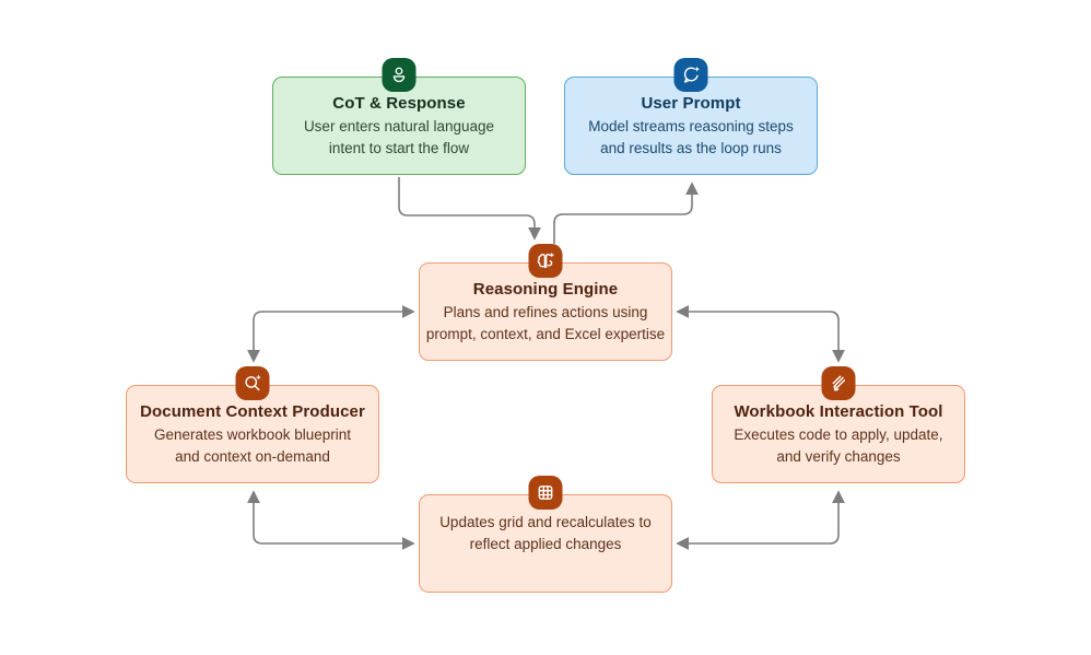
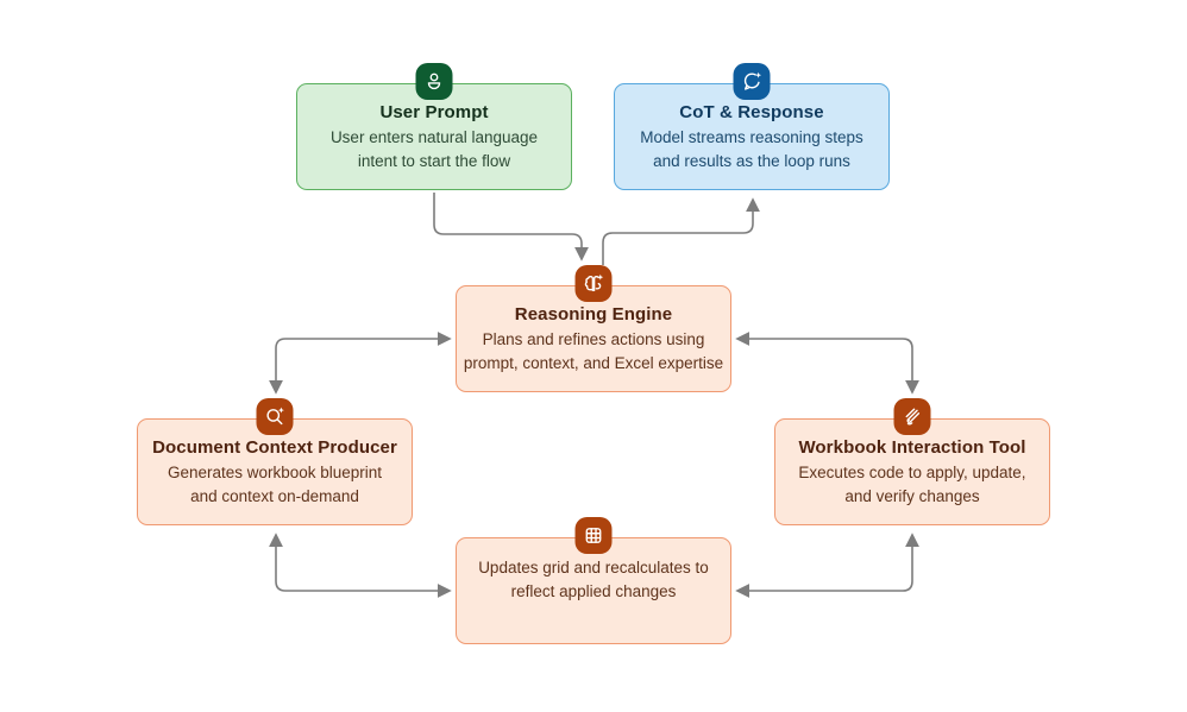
- CoT & Response
+ User Prompt
  User enters natural language
  intent to start the flow
- User Prompt
+ CoT & Response
  Model streams reasoning steps
  and results as the loop runs
  Reasoning Engine
  Plans and refines actions using
  prompt, context, and Excel expertise
  Document Context Producer
  Generates workbook blueprint
  and context on-demand
  Workbook Interaction Tool
  Executes code to apply, update,
  and verify changes
  Updates grid and recalculates to
  reflect applied changes
